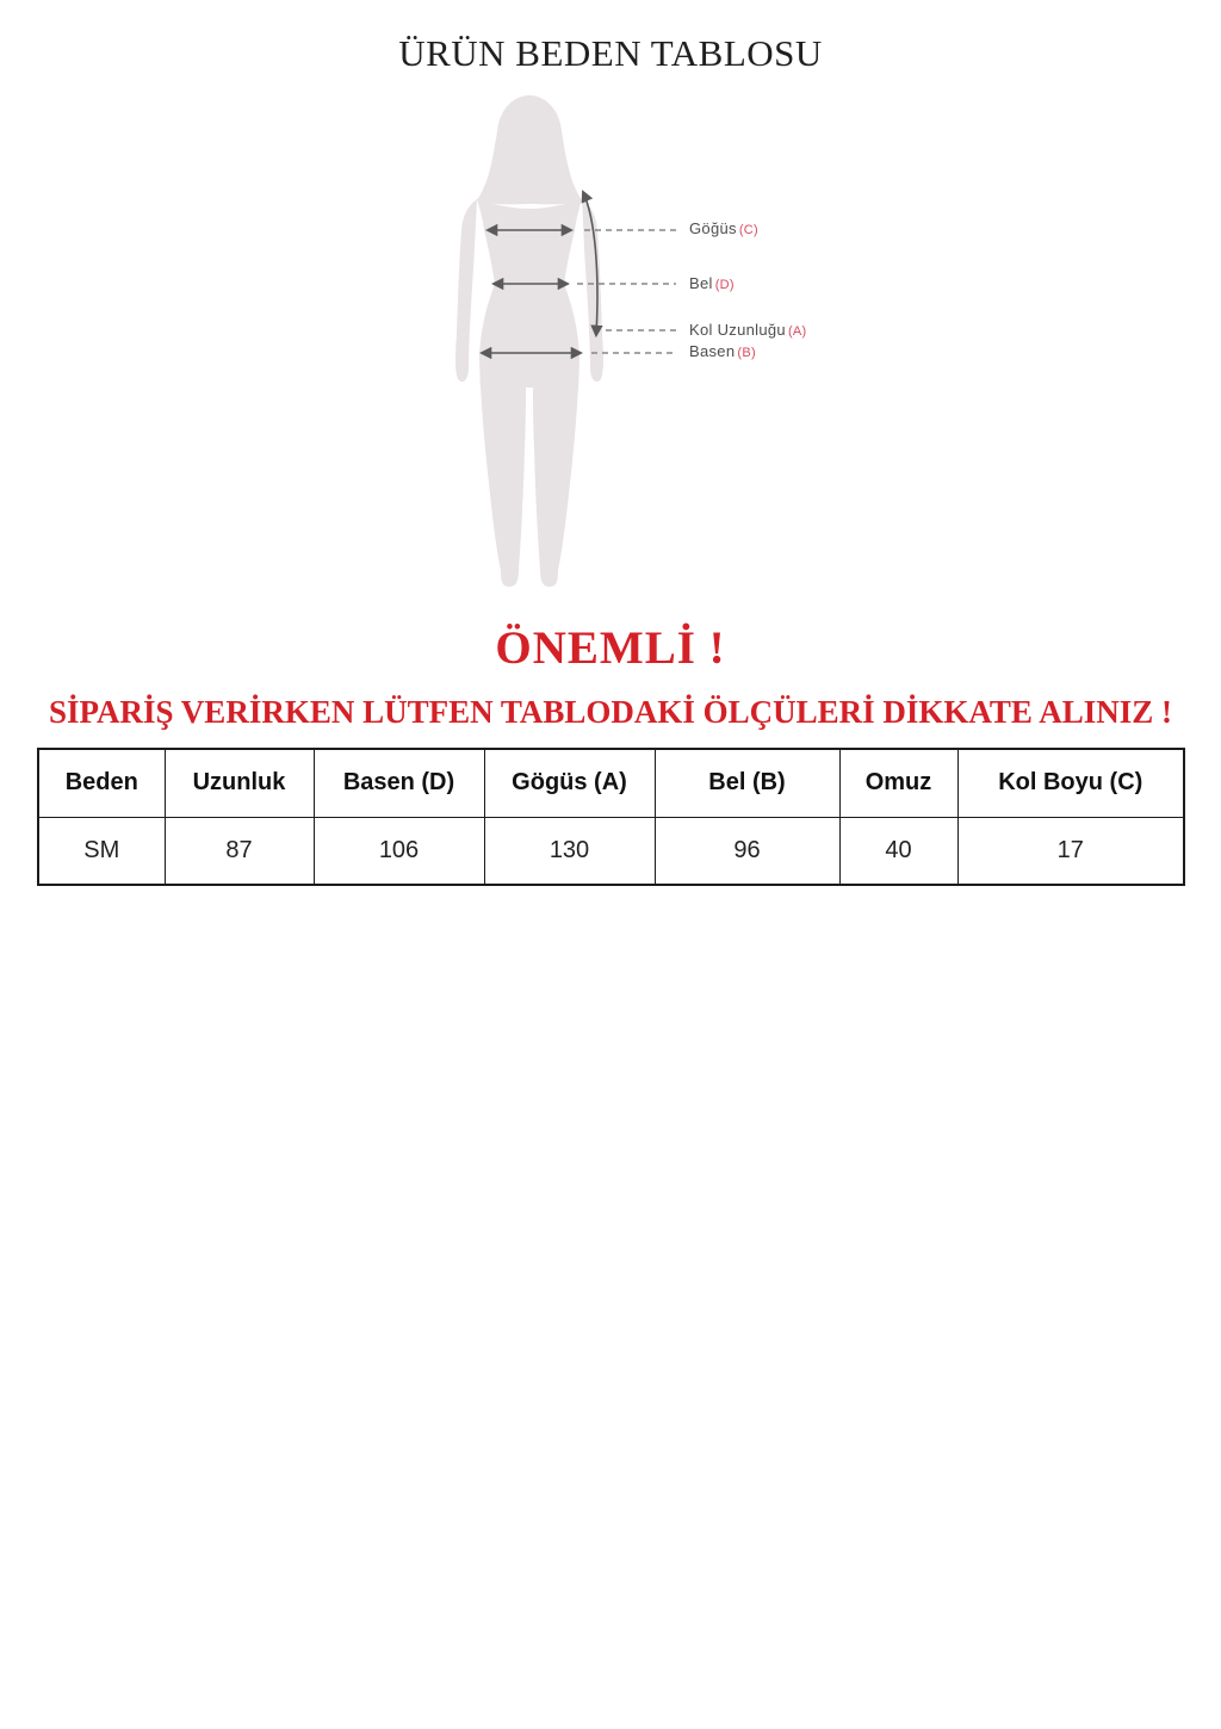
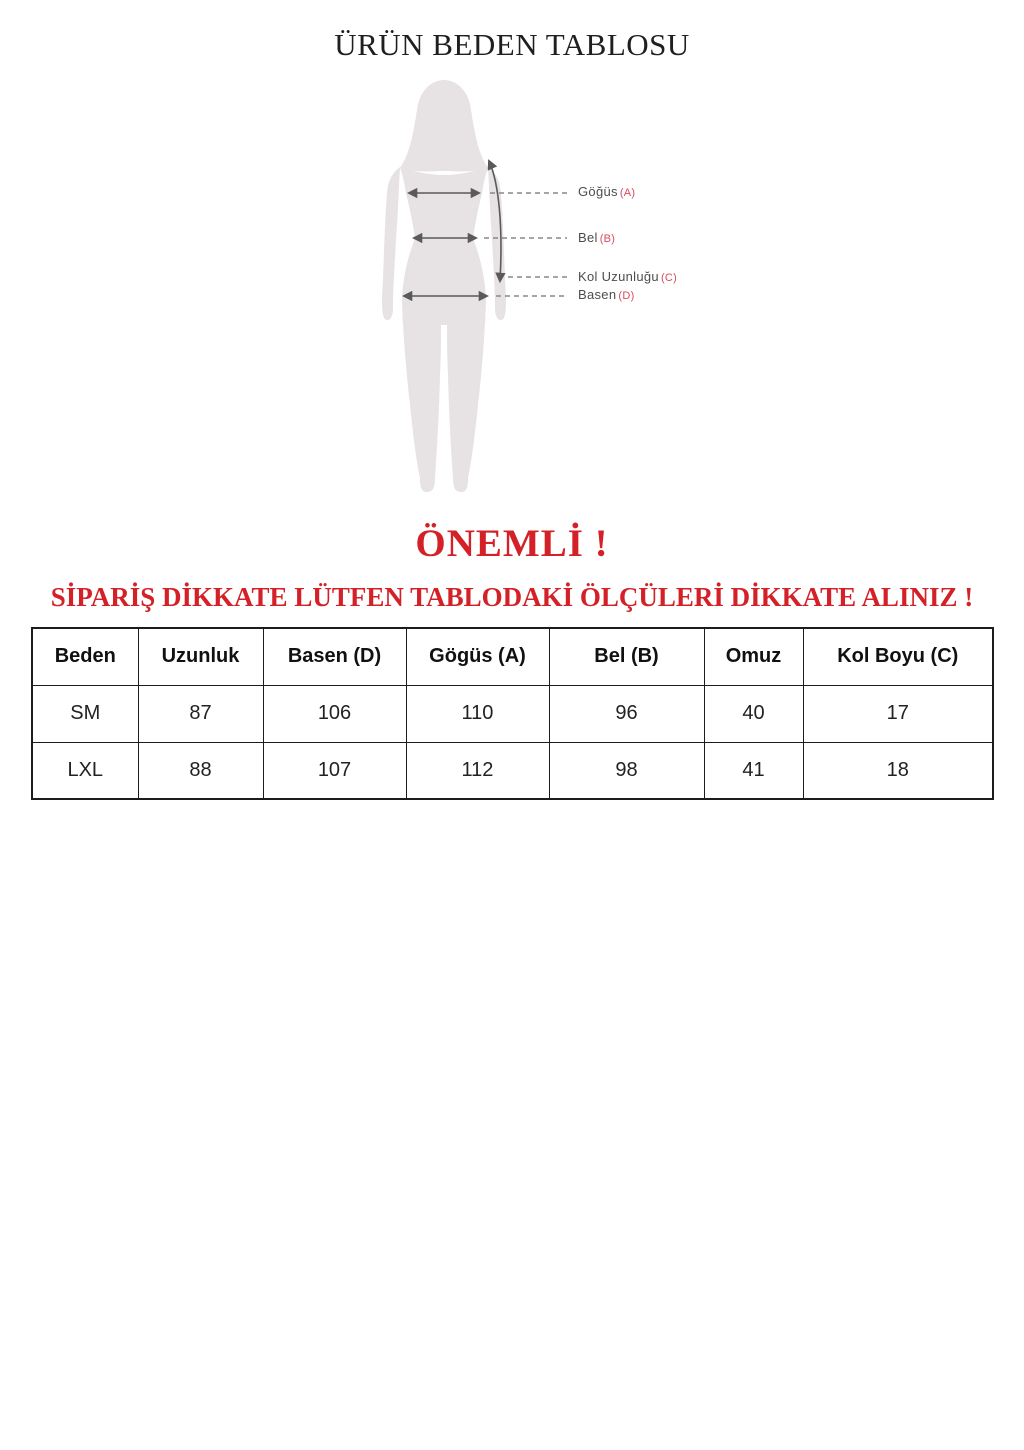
  ÜRÜN BEDEN TABLOSU
- Göğüs (C)
+ Göğüs (A)
- Bel (D)
+ Bel (B)
- Kol Uzunluğu (A)
+ Kol Uzunluğu (C)
- Basen (B)
+ Basen (D)
  ÖNEMLİ !
- SİPARİŞ VERİRKEN LÜTFEN TABLODAKİ ÖLÇÜLERİ DİKKATE ALINIZ !
+ SİPARİŞ DİKKATE LÜTFEN TABLODAKİ ÖLÇÜLERİ DİKKATE ALINIZ !
  Beden	Uzunluk	Basen (D)	Gögüs (A)	Bel (B)	Omuz	Kol Boyu (C)
- SM	87	106	130	96	40	17
+ SM	87	106	110	96	40	17
+ LXL	88	107	112	98	41	18
